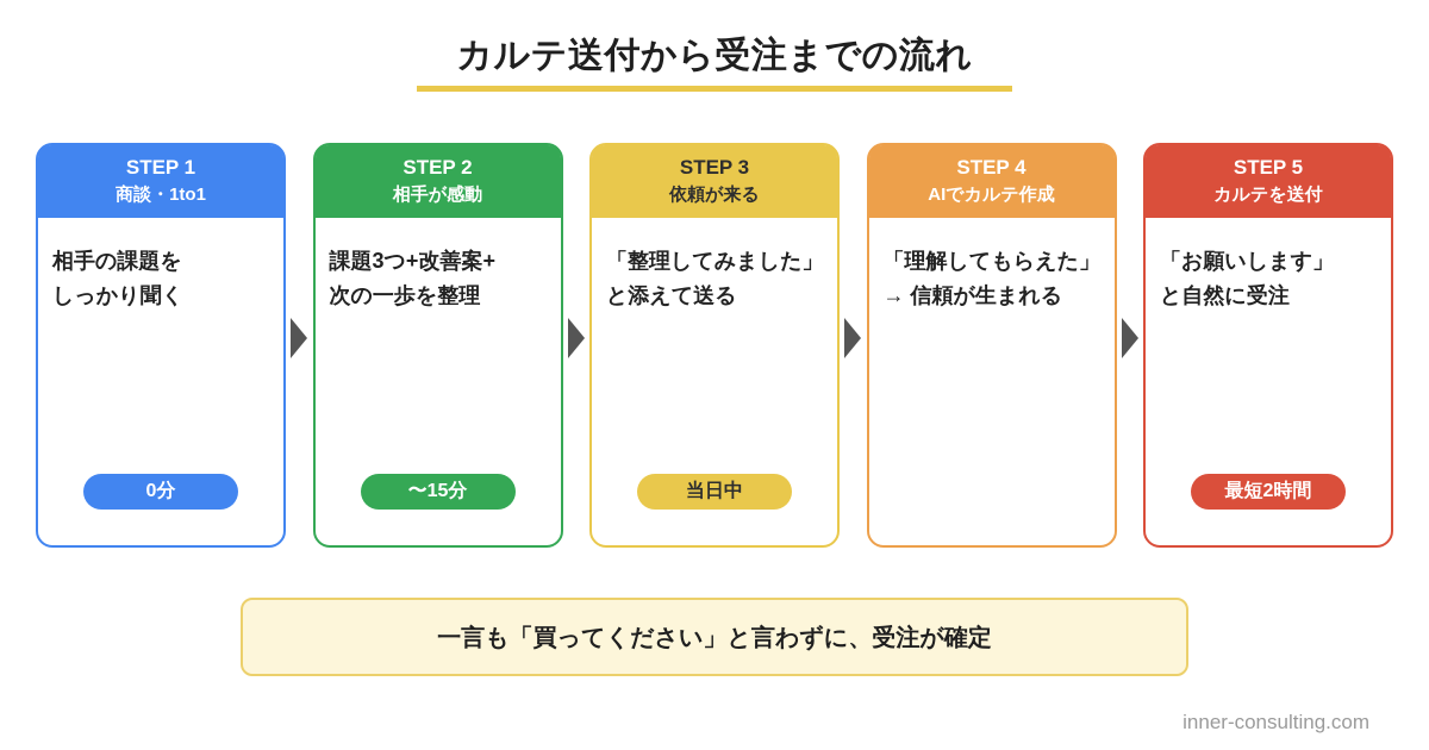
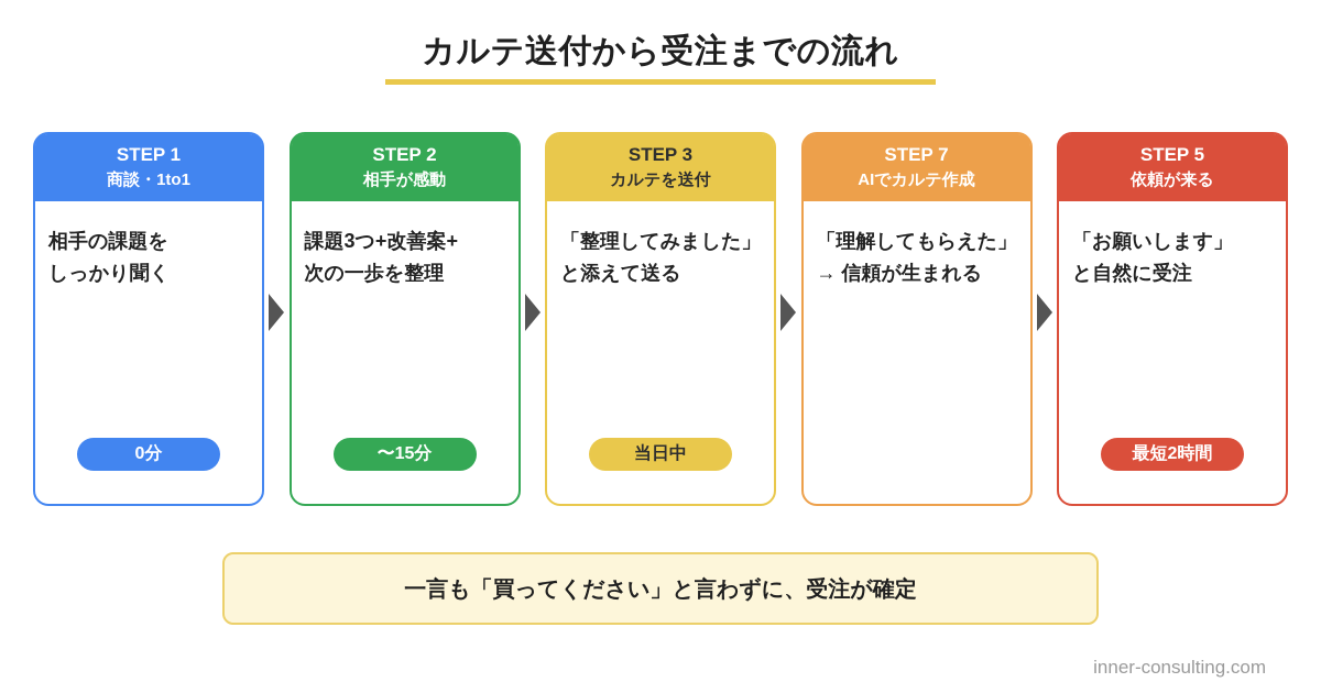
  カルテ送付から受注までの流れ
  STEP 1
  商談・1to1
  相手の課題を
  しっかり聞く
  0分
  STEP 2
  相手が感動
  課題3つ+改善案+
  次の一歩を整理
  〜15分
  STEP 3
- 依頼が来る
+ カルテを送付
  「整理してみました」
  と添えて送る
  当日中
- STEP 4
+ STEP 7
  AIでカルテ作成
  「理解してもらえた」
  → 信頼が生まれる
  STEP 5
- カルテを送付
+ 依頼が来る
  「お願いします」
  と自然に受注
  最短2時間
  一言も「買ってください」と言わずに、受注が確定
  inner-consulting.com
